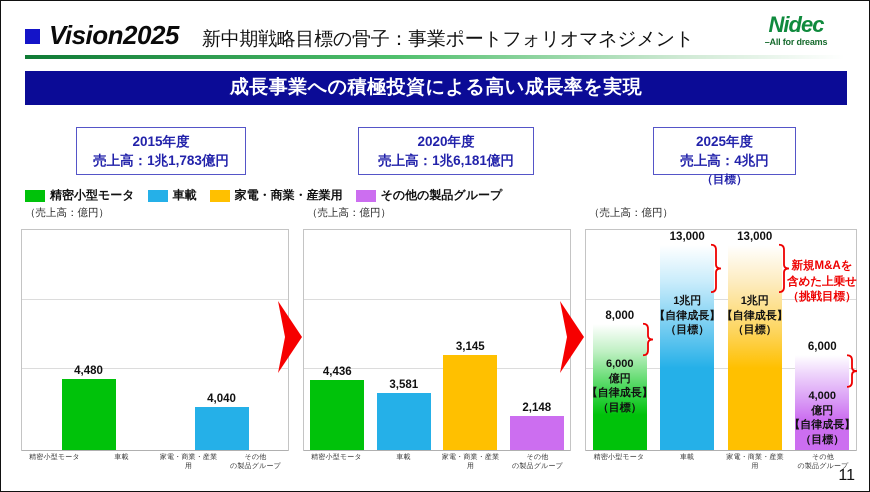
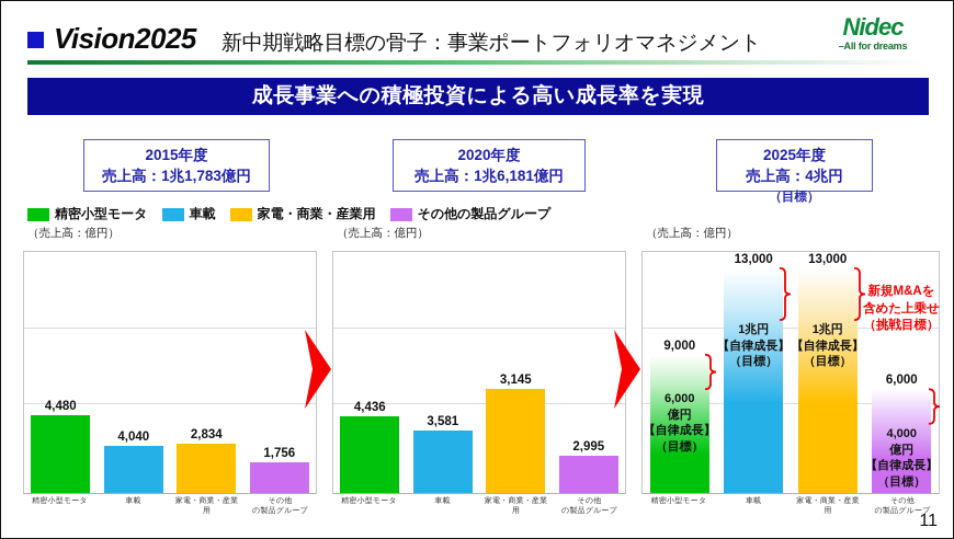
  Vision2025
  新中期戦略目標の骨子：事業ポートフォリオマネジメント
  Nidec
  –All for dreams
  成長事業への積極投資による高い成長率を実現
  2015年度
  売上高：1兆1,783億円
  2020年度
  売上高：1兆6,181億円
  2025年度
  売上高：4兆円
  （目標）
  精密小型モータ
  車載
  家電・商業・産業用
  その他の製品グループ
  （売上高：億円）
  4,480
  4,040
+ 2,834
+ 1,756
  精密小型モータ
  車載
  家電・商業・産業用
  その他
  の製品グループ
  （売上高：億円）
  4,436
  3,581
  3,145
- 2,148
+ 2,995
  精密小型モータ
  車載
  家電・商業・産業用
  その他
  の製品グループ
  （売上高：億円）
- 8,000
+ 9,000
  6,000
  億円
  【自律成長】
  （目標）
  13,000
  1兆円
  【自律成長】
  （目標）
  13,000
  1兆円
  【自律成長】
  （目標）
  6,000
  4,000
  億円
  【自律成長】
  （目標）
  精密小型モータ
  車載
  家電・商業・産業用
  その他
  の製品グループ
  新規M&Aを
  含めた上乗せ
  （挑戦目標）
  11
